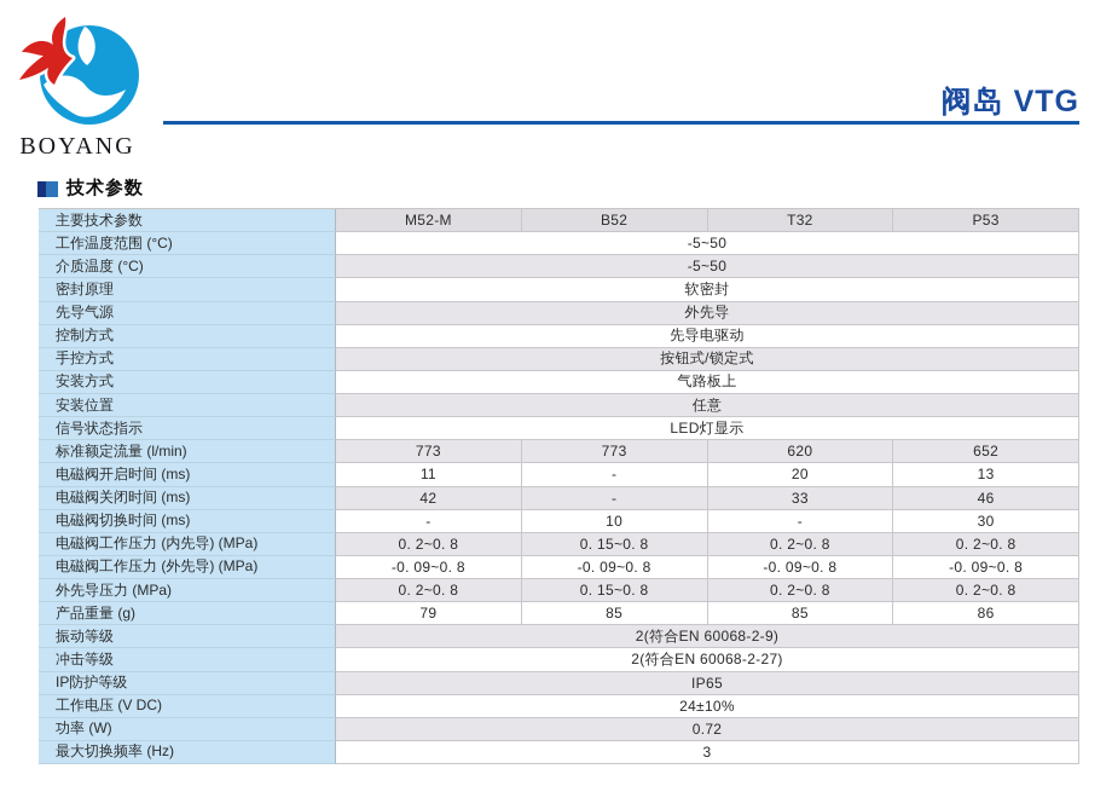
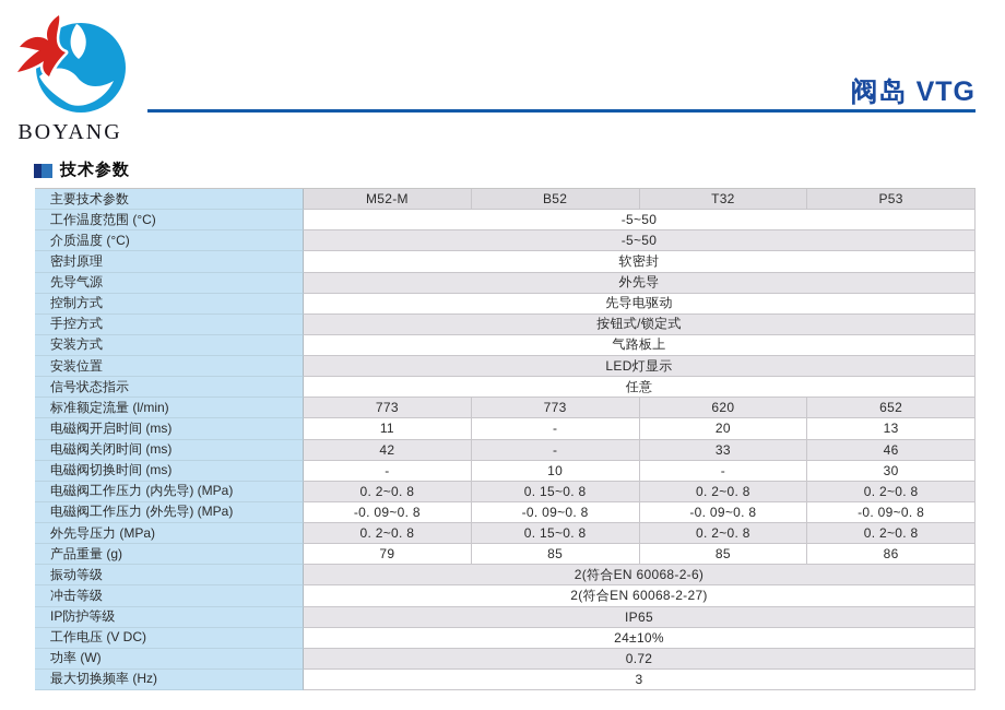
  BOYANG
  阀岛 VTG
  技术参数
  主要技术参数
  M52-M
  B52
  T32
  P53
  工作温度范围 (°C)
  -5~50
  介质温度 (°C)
  -5~50
  密封原理
  软密封
  先导气源
  外先导
  控制方式
  先导电驱动
  手控方式
  按钮式/锁定式
  安装方式
  气路板上
  安装位置
- 任意
+ LED灯显示
  信号状态指示
- LED灯显示
+ 任意
  标准额定流量 (l/min)
  773
  773
  620
  652
  电磁阀开启时间 (ms)
  11
  -
  20
  13
  电磁阀关闭时间 (ms)
  42
  -
  33
  46
  电磁阀切换时间 (ms)
  -
  10
  -
  30
  电磁阀工作压力 (内先导) (MPa)
  0. 2~0. 8
  0. 15~0. 8
  0. 2~0. 8
  0. 2~0. 8
  电磁阀工作压力 (外先导) (MPa)
  -0. 09~0. 8
  -0. 09~0. 8
  -0. 09~0. 8
  -0. 09~0. 8
  外先导压力 (MPa)
  0. 2~0. 8
  0. 15~0. 8
  0. 2~0. 8
  0. 2~0. 8
  产品重量 (g)
  79
  85
  85
  86
  振动等级
- 2(符合EN 60068-2-9)
+ 2(符合EN 60068-2-6)
  冲击等级
  2(符合EN 60068-2-27)
  IP防护等级
  IP65
  工作电压 (V DC)
  24±10%
  功率 (W)
  0.72
  最大切换频率 (Hz)
  3
